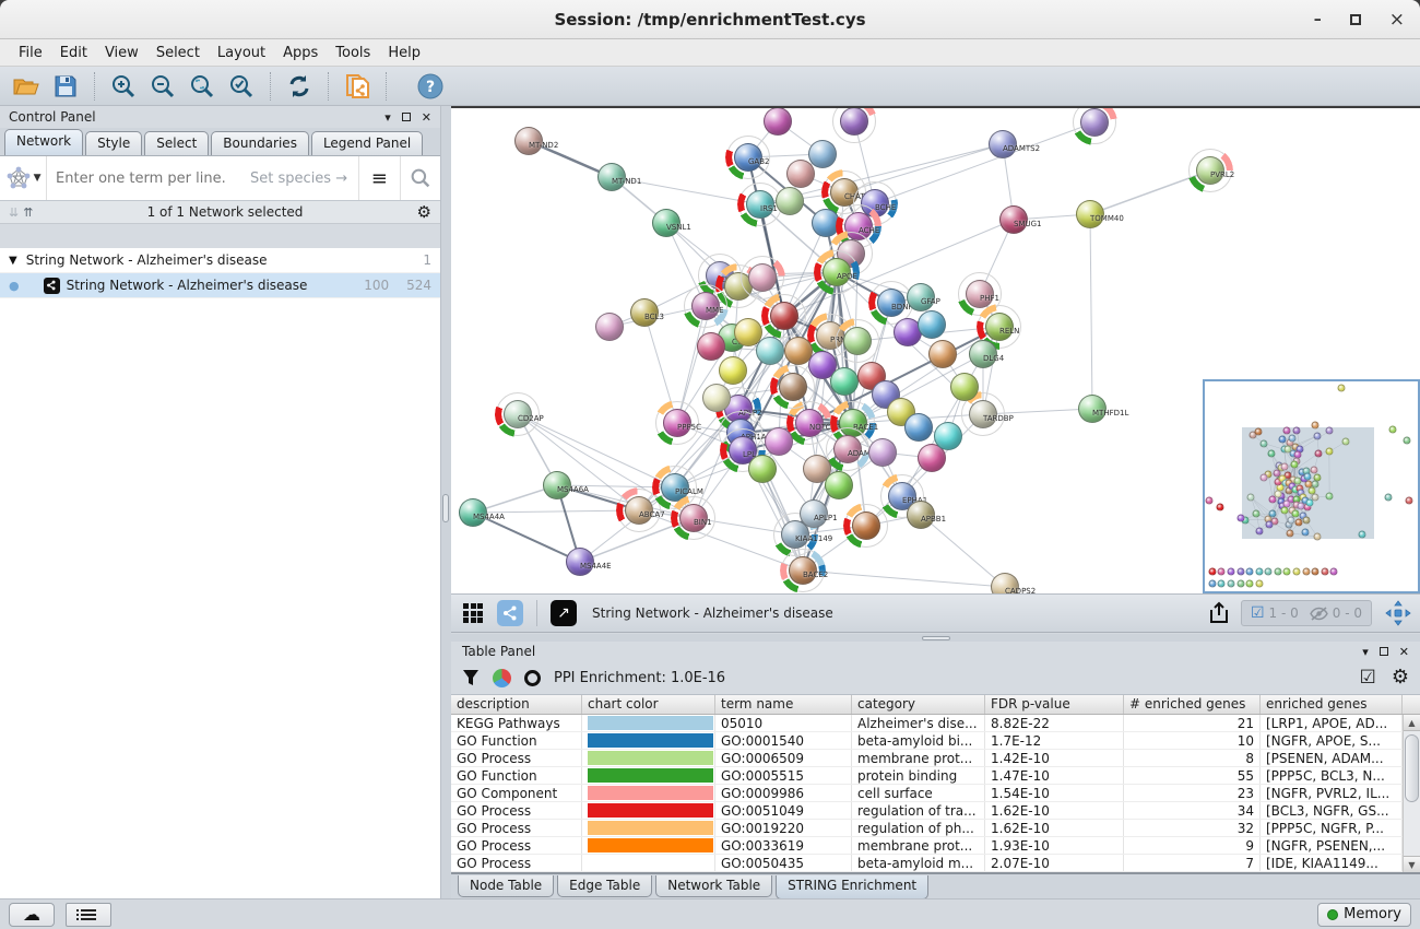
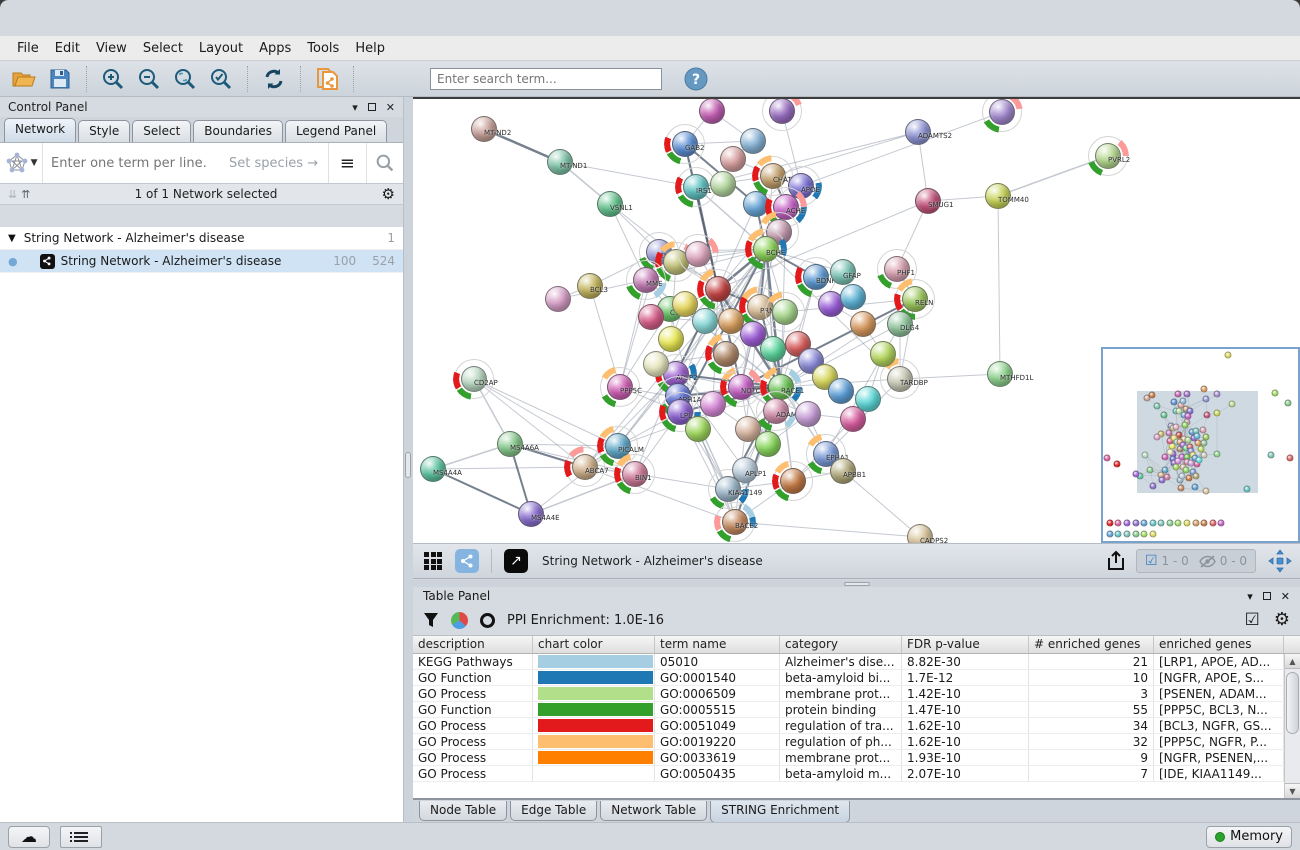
- Session: /tmp/enrichmentTest.cys
- –
- ×
  File
  Edit
  View
  Select
  Layout
  Apps
  Tools
  Help
+ Enter search term...
  ?
  Control Panel
  ▾
  ✕
  Network
  Style
  Select
  Boundaries
  Legend Panel
  ▼
  Enter one term per line.
  Set species →
  ≡
  ⇊
  ⇈
  1 of 1 Network selected
  ⚙
  ▼
  String Network - Alzheimer's disease
  1
  ●
  String Network - Alzheimer's disease
  100
  524
  MT-ND2
  MT-ND1
  VSNL1
  GAB2
  ADAMTS2
  PVRL2
  SMUG1
  TOMM40
  PHF1
  RELN
  IRS1
- BCHE
+ APOE
  ACHE
- APOE
+ BCHE
  MME
  BCL3
  BDN
  GFAP
  DLG4
  CD2AP
  MS4A4A
  MS4A6A
  ABCA7
  MS4A4E
  PICALM
  BIN1
  PPP5C
  LPL
  ACE1
  APBB1
  KIAA1149
  APLP1
  BACE2
  CADPS2
  TARDBP
  MTHFD1L
  ↗
  String Network - Alzheimer's disease
  ☑
  1 - 0
  0 - 0
  Table Panel
  ▾
  ✕
  PPI Enrichment: 1.0E-16
  ☑
  ⚙
  description
  chart color
  term name
  category
  FDR p-value
  # enriched genes
  enriched genes
  KEGG Pathways
  05010
  Alzheimer's dise...
- 8.82E-22
+ 8.82E-30
  21
  [LRP1, APOE, AD...
  GO Function
  GO:0001540
  beta-amyloid bi...
  1.7E-12
  10
  [NGFR, APOE, S...
  GO Process
  GO:0006509
  membrane prot...
  1.42E-10
- 8
+ 3
  [PSENEN, ADAM...
  GO Function
  GO:0005515
  protein binding
  1.47E-10
  55
  [PPP5C, BCL3, N...
- GO Component
- GO:0009986
- cell surface
- 1.54E-10
- 23
- [NGFR, PVRL2, IL...
  GO Process
  GO:0051049
  regulation of tra...
  1.62E-10
  34
  [BCL3, NGFR, GS...
  GO Process
  GO:0019220
  regulation of ph...
  1.62E-10
  32
  [PPP5C, NGFR, P...
  GO Process
  GO:0033619
  membrane prot...
  1.93E-10
  9
  [NGFR, PSENEN,...
  GO Process
  GO:0050435
  beta-amyloid m...
  2.07E-10
  7
  [IDE, KIAA1149...
  ▲
  ▼
  Node Table
  Edge Table
  Network Table
  STRING Enrichment
  ☁
  Memory
